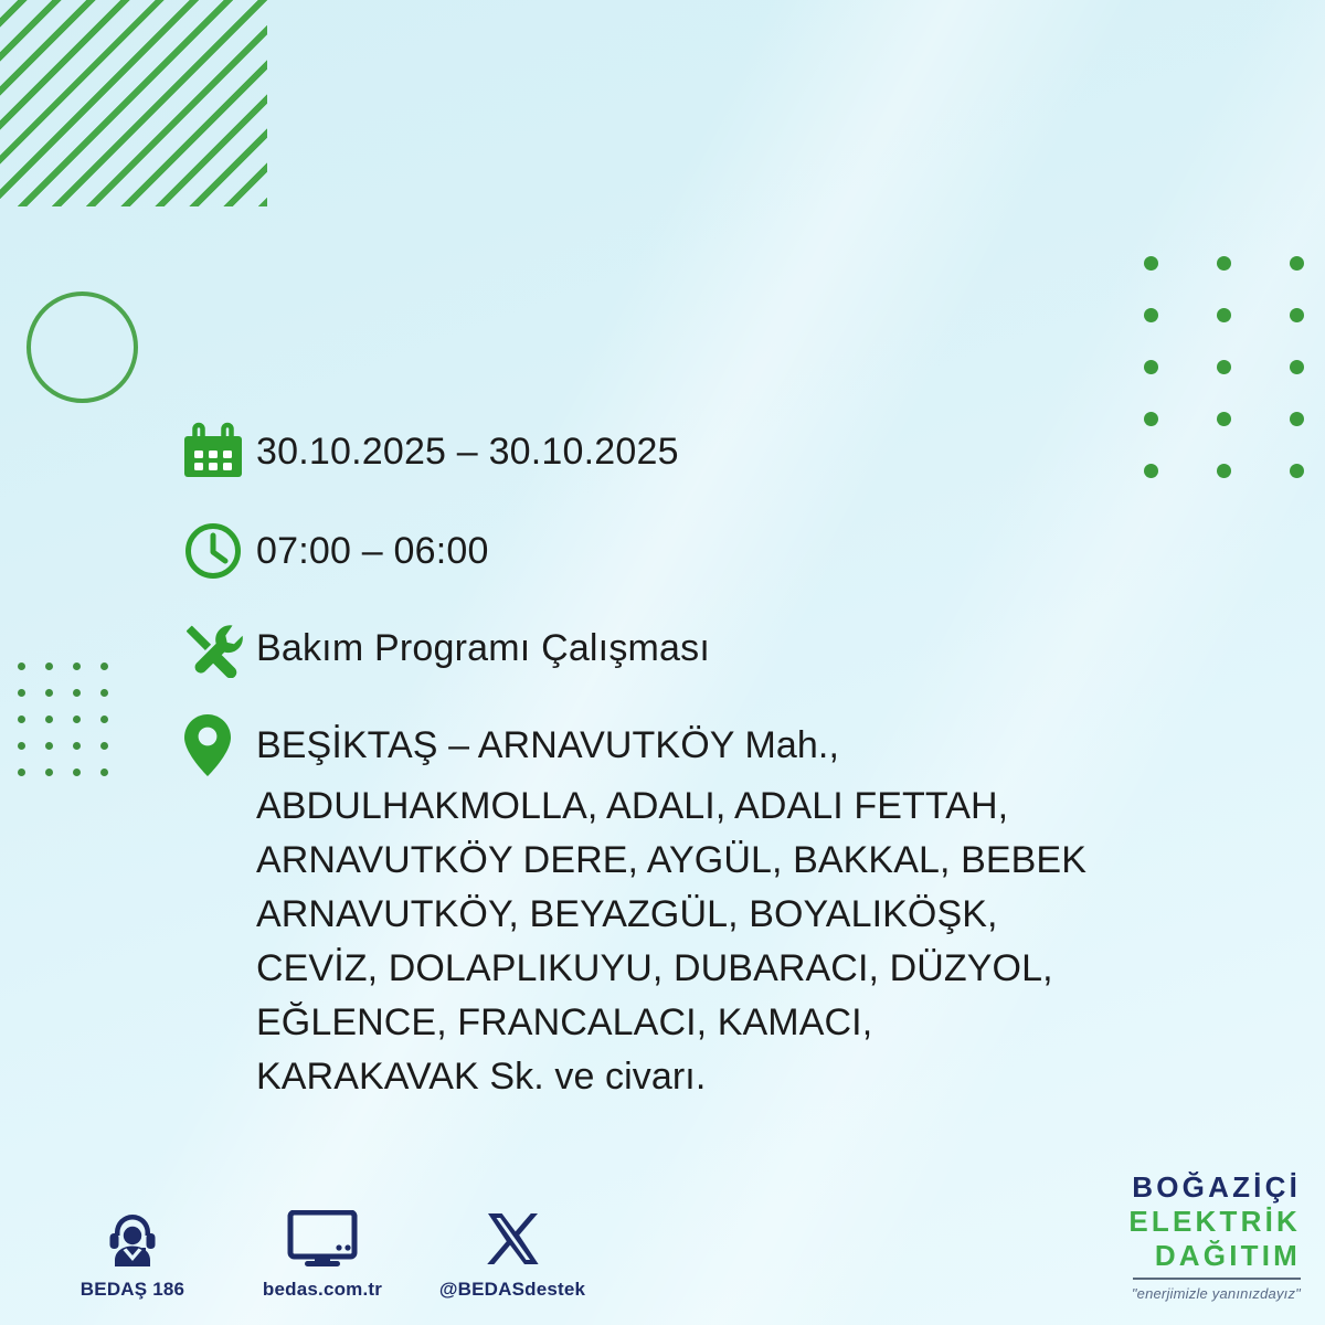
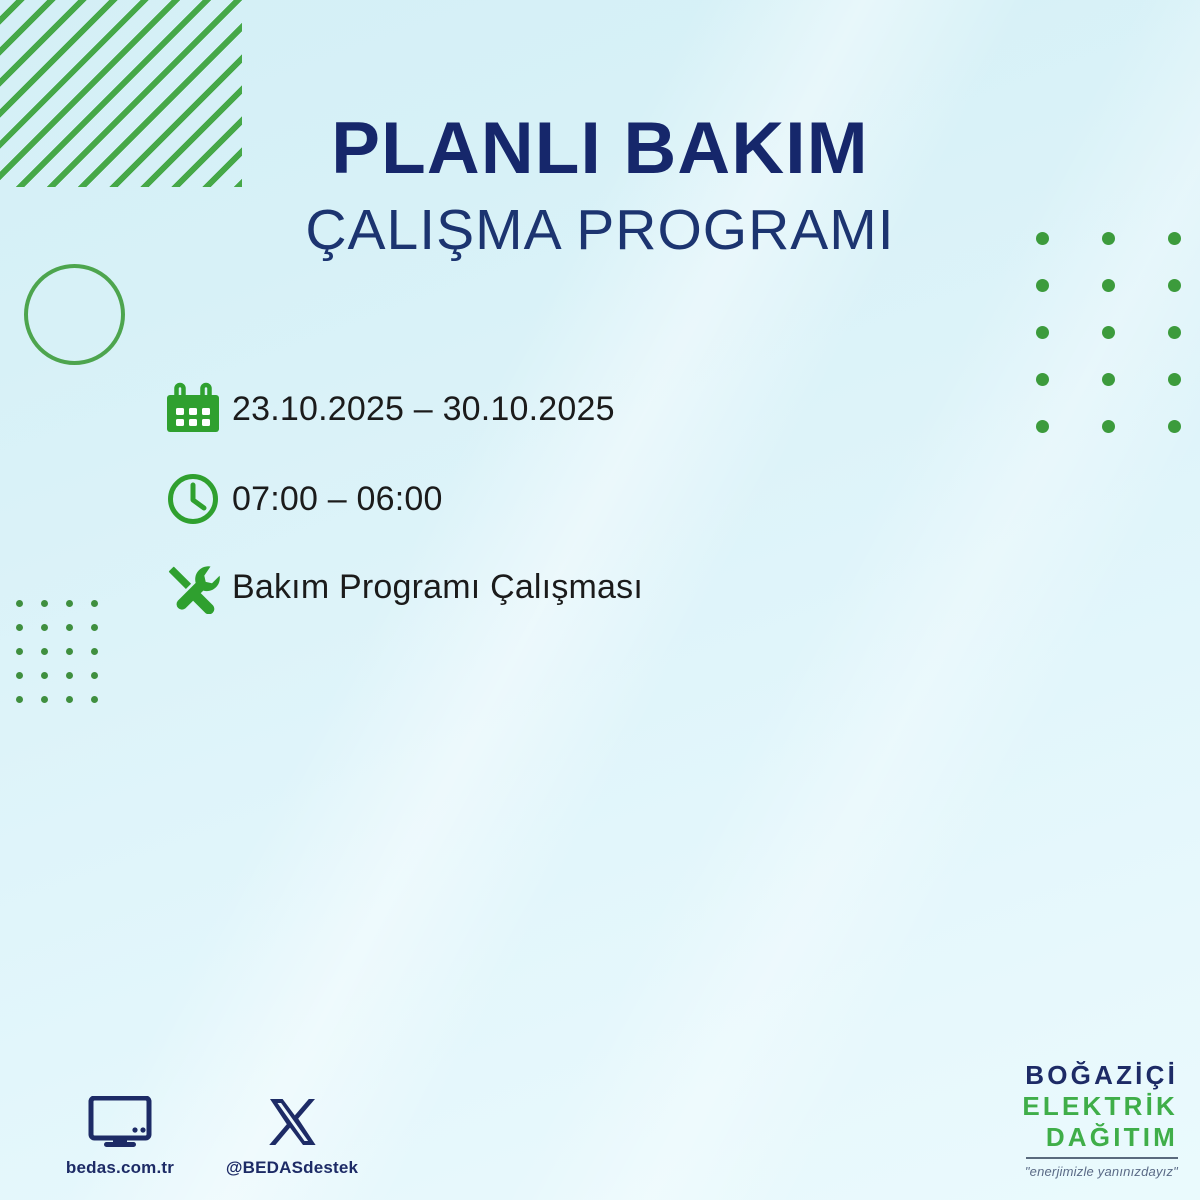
+ PLANLI BAKIM
+ ÇALIŞMA PROGRAMI
- 30.10.2025 – 30.10.2025
+ 23.10.2025 – 30.10.2025
  07:00 – 06:00
  Bakım Programı Çalışması
- BEŞİKTAŞ – ARNAVUTKÖY Mah.,
- ABDULHAKMOLLA, ADALI, ADALI FETTAH,
- ARNAVUTKÖY DERE, AYGÜL, BAKKAL, BEBEK
- ARNAVUTKÖY, BEYAZGÜL, BOYALIKÖŞK,
- CEVİZ, DOLAPLIKUYU, DUBARACI, DÜZYOL,
- EĞLENCE, FRANCALACI, KAMACI,
- KARAKAVAK Sk. ve civarı.
- BEDAŞ 186
  bedas.com.tr
  @BEDASdestek
  BOĞAZİÇİ
  ELEKTRİK
  DAĞITIM
  "enerjimizle yanınızdayız"
